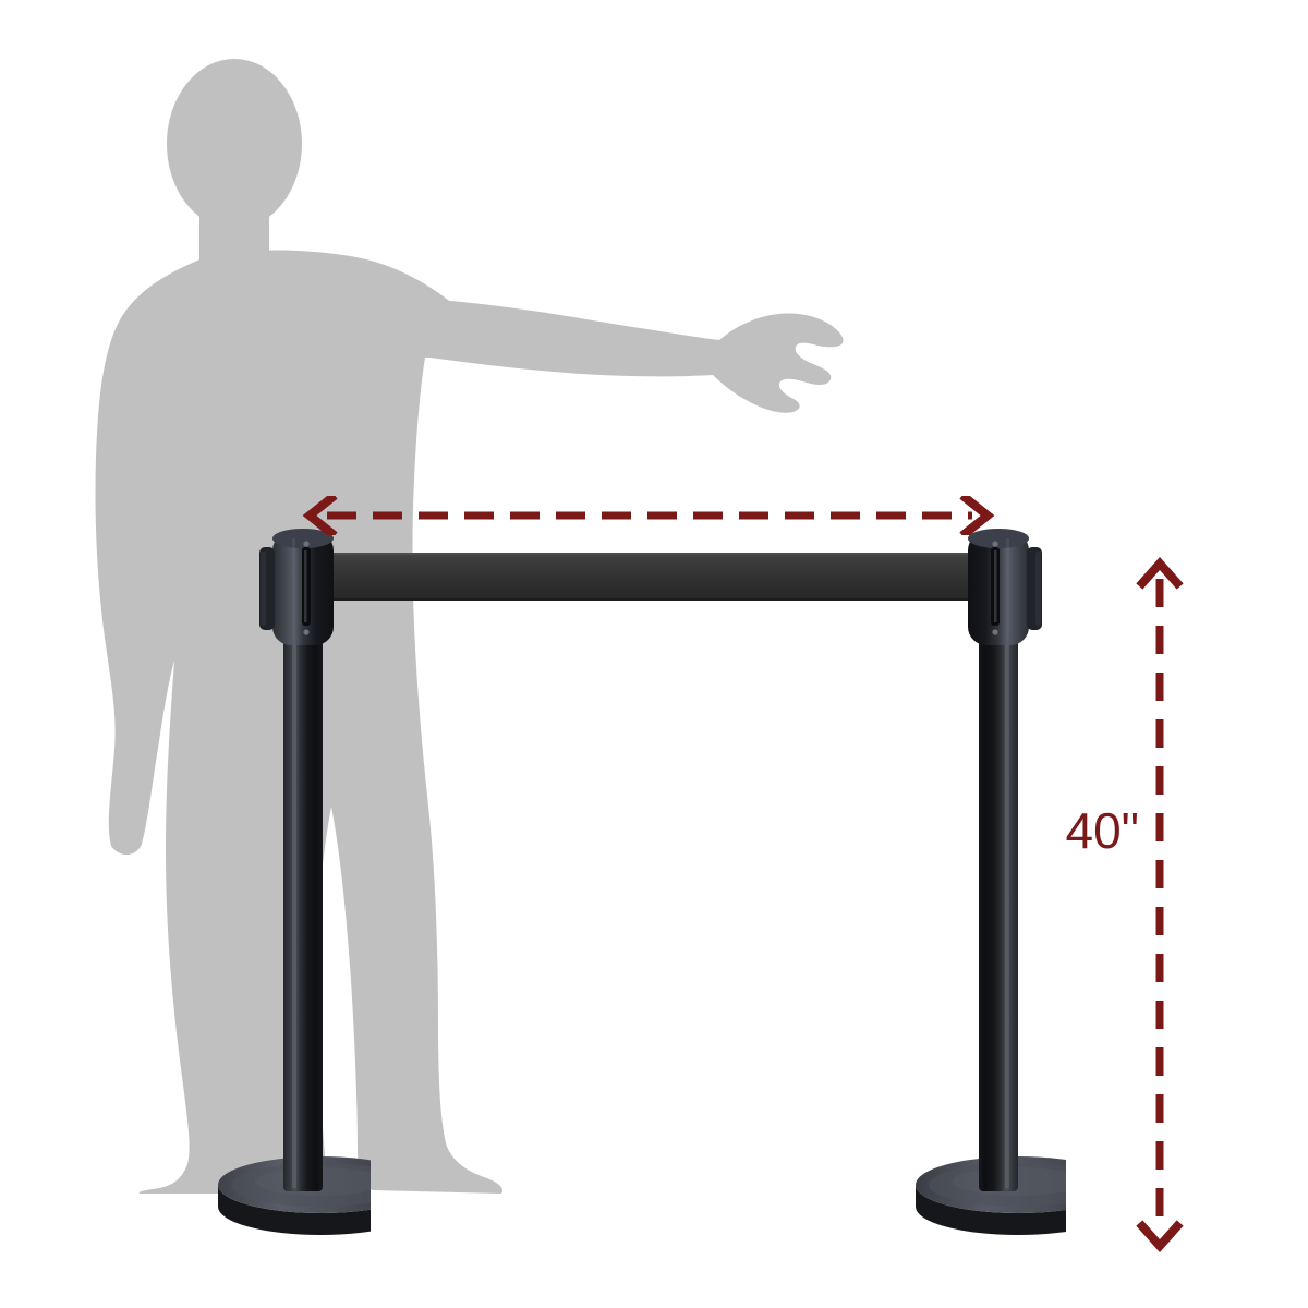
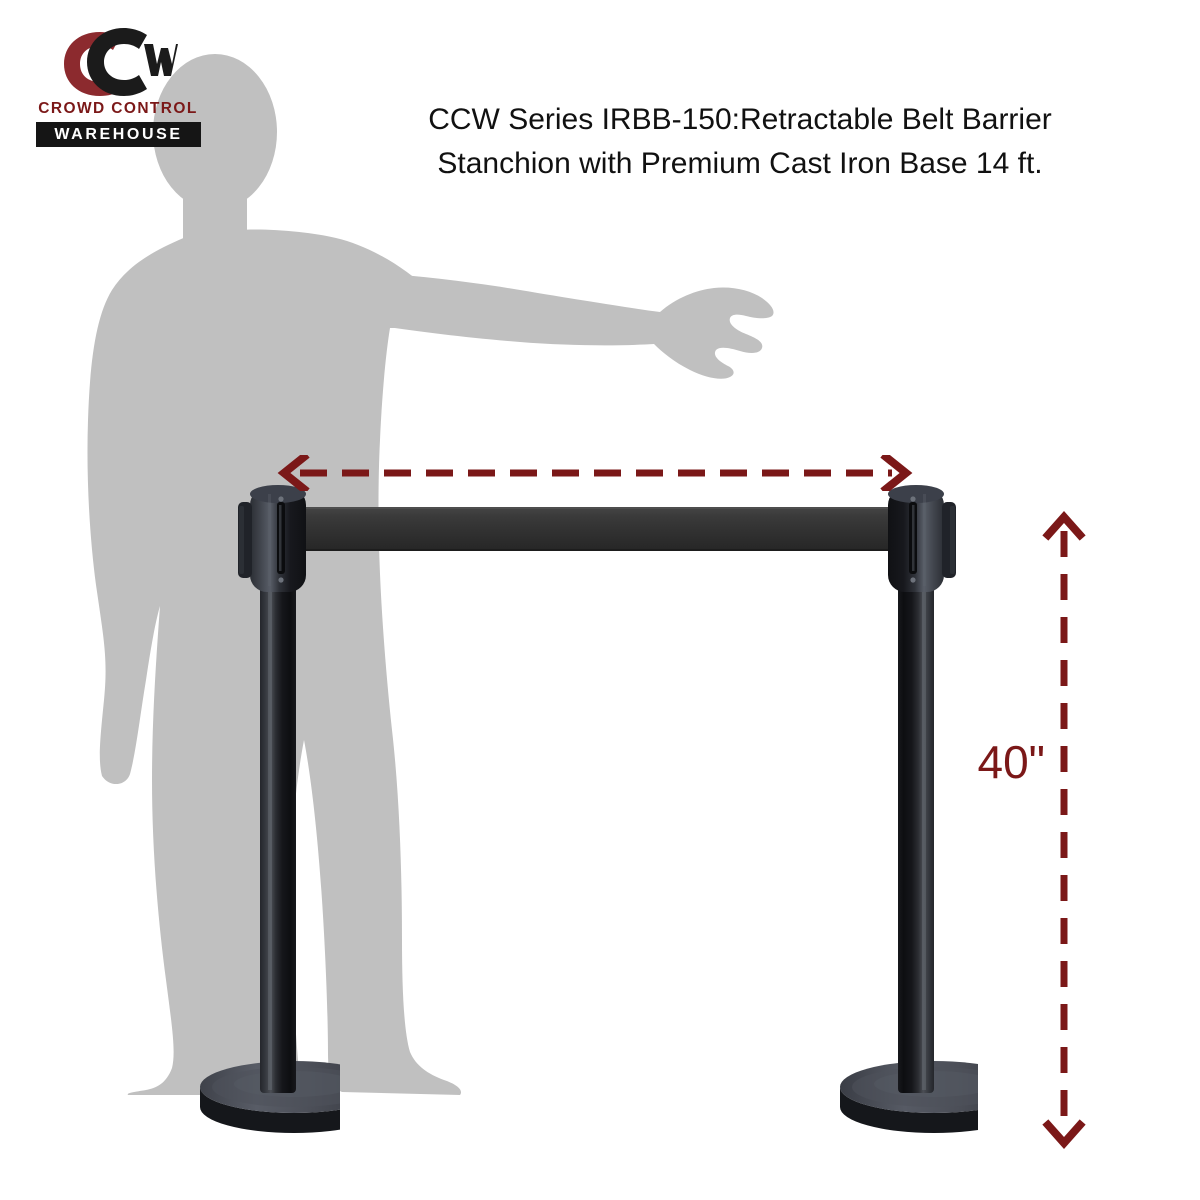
  40"
+ CCW Series IRBB-150:Retractable Belt Barrier
+ Stanchion with Premium Cast Iron Base 14 ft.
+ CROWD CONTROL
+ WAREHOUSE
